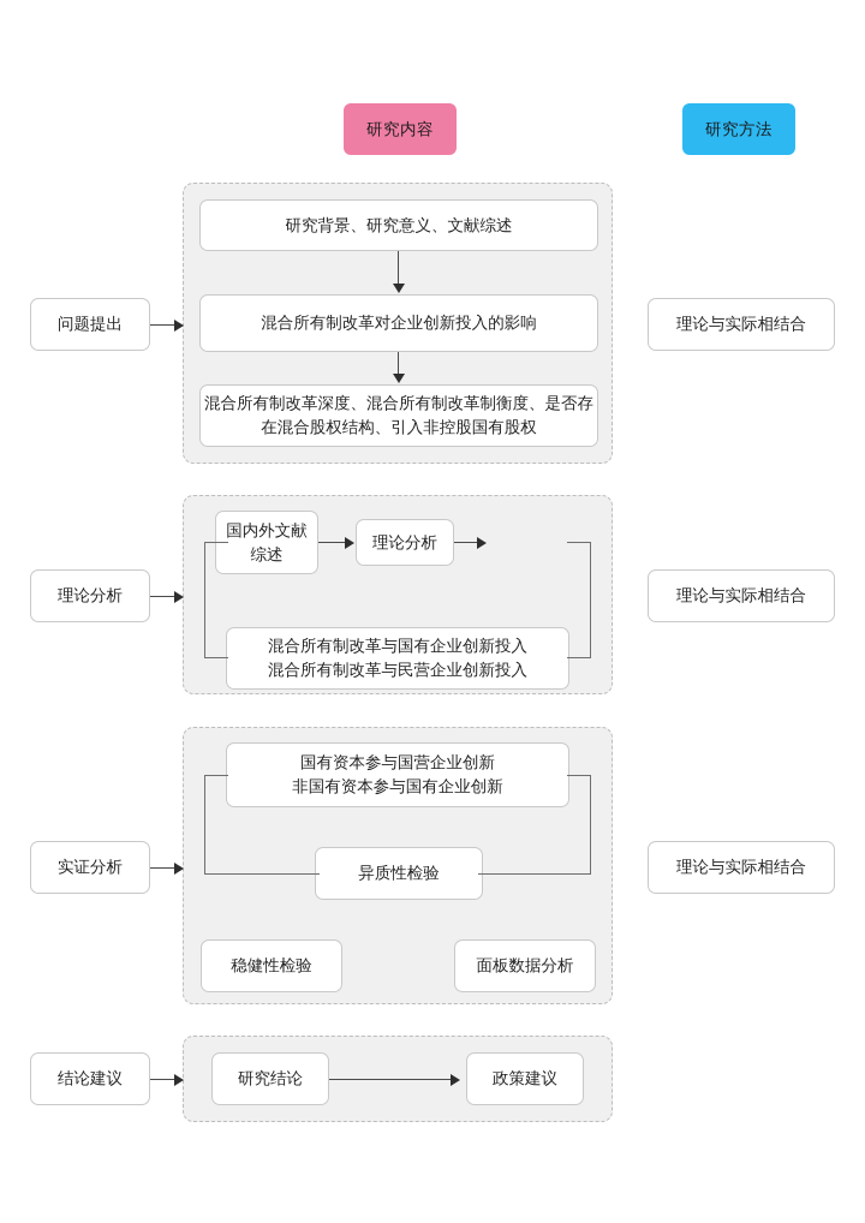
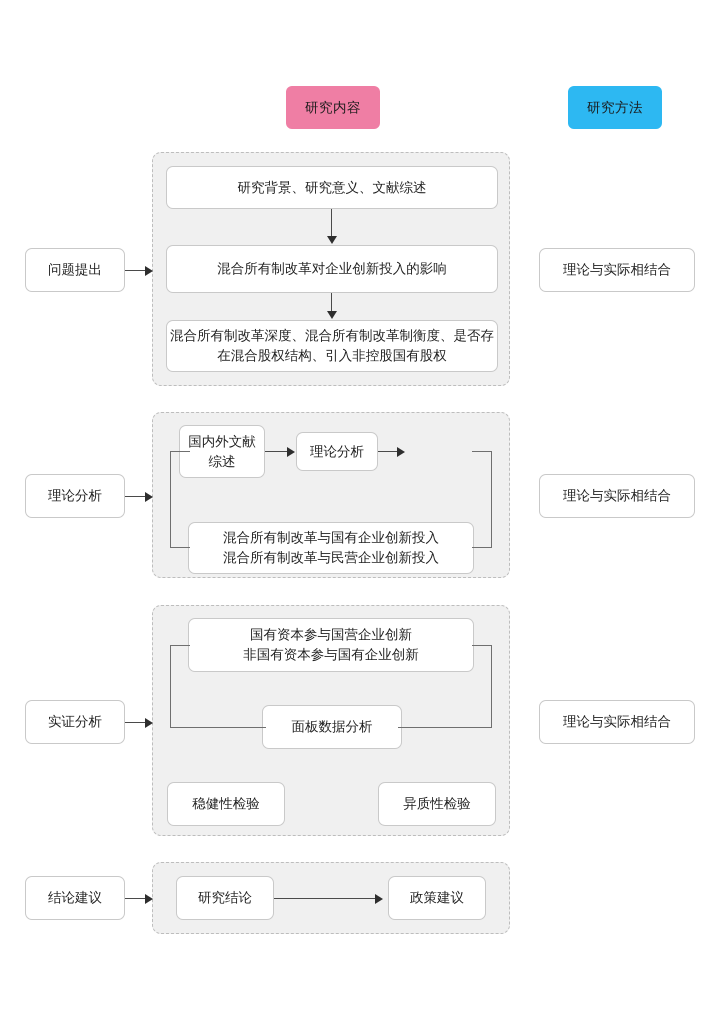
  研究内容
  研究方法
  研究背景、研究意义、文献综述
  混合所有制改革对企业创新投入的影响
  混合所有制改革深度、混合所有制改革制衡度、是否存
  在混合股权结构、引入非控股国有股权
  国内外文献
  综述
  理论分析
  混合所有制改革与国有企业创新投入
  混合所有制改革与民营企业创新投入
  国有资本参与国营企业创新
  非国有资本参与国有企业创新
- 异质性检验
+ 面板数据分析
  稳健性检验
- 面板数据分析
+ 异质性检验
  研究结论
  政策建议
  问题提出
  理论分析
  实证分析
  结论建议
  理论与实际相结合
  理论与实际相结合
  理论与实际相结合
